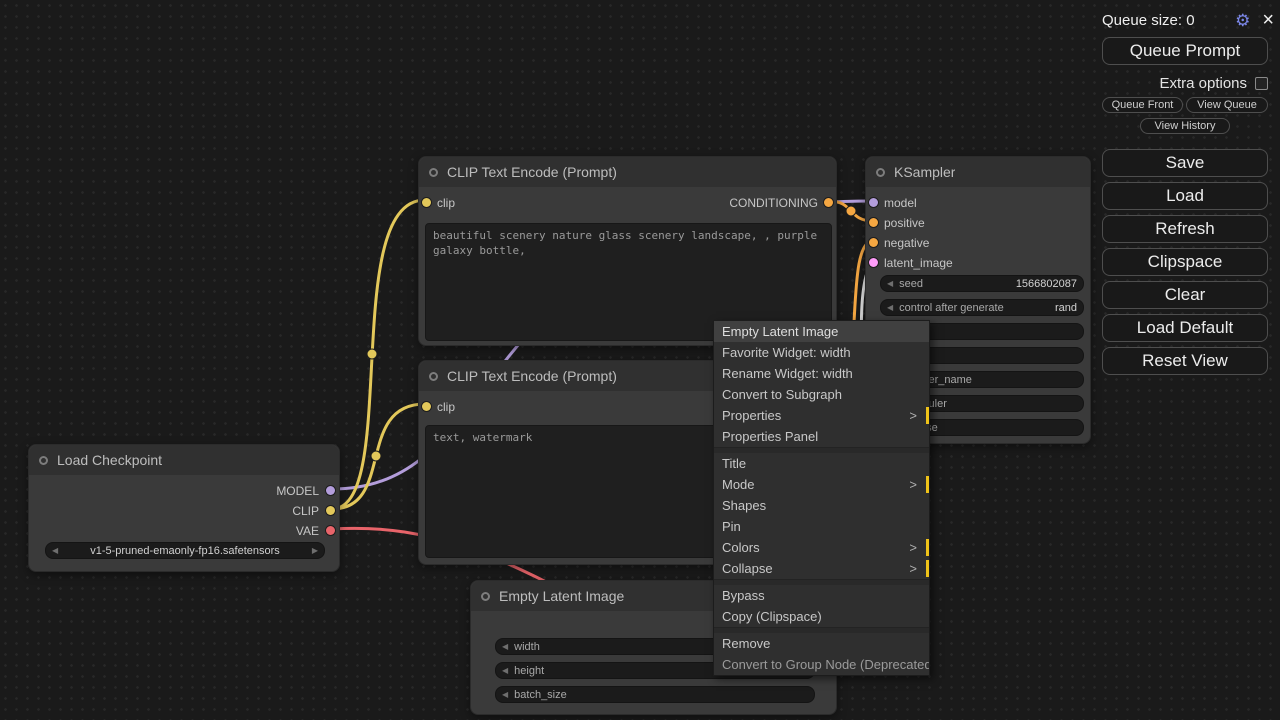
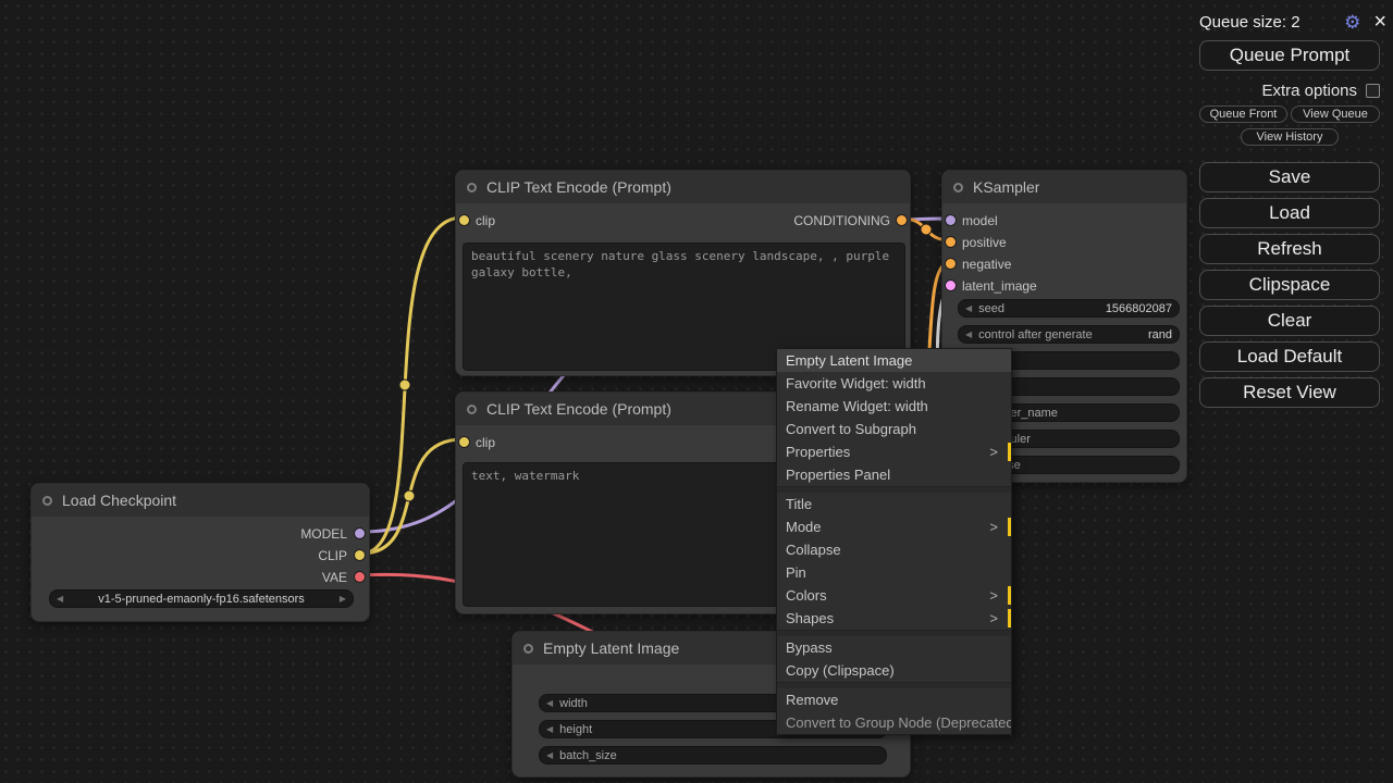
  Load Checkpoint
  MODEL
  CLIP
  VAE
  ◀
  v1-5-pruned-emaonly-fp16.safetensors
  ▶
  CLIP Text Encode (Prompt)
  clip
  CONDITIONING
  beautiful scenery nature glass scenery landscape, , purple galaxy bottle,
  CLIP Text Encode (Prompt)
  clip
  text, watermark
  KSampler
  model
  positive
  negative
  latent_image
  ◀
  seed
  1566802087
  ◀
  control after generate
  rand
  Empty Latent Image
  ◀
  width
  ◀
  height
  ◀
  batch_size
  Empty Latent Image
  Favorite Widget: width
  Rename Widget: width
  Convert to Subgraph
  Properties
  >
  Properties Panel
  Title
  Mode
  >
- Shapes
+ Collapse
  Pin
  Colors
  >
- Collapse
+ Shapes
  >
  Bypass
  Copy (Clipspace)
  Remove
  Convert to Group Node (Deprecated
- Queue size: 0
+ Queue size: 2
  ⚙
  ×
  Queue Prompt
  Extra options
  Queue Front
  View Queue
  View History
  Save
  Load
  Refresh
  Clipspace
  Clear
  Load Default
  Reset View
